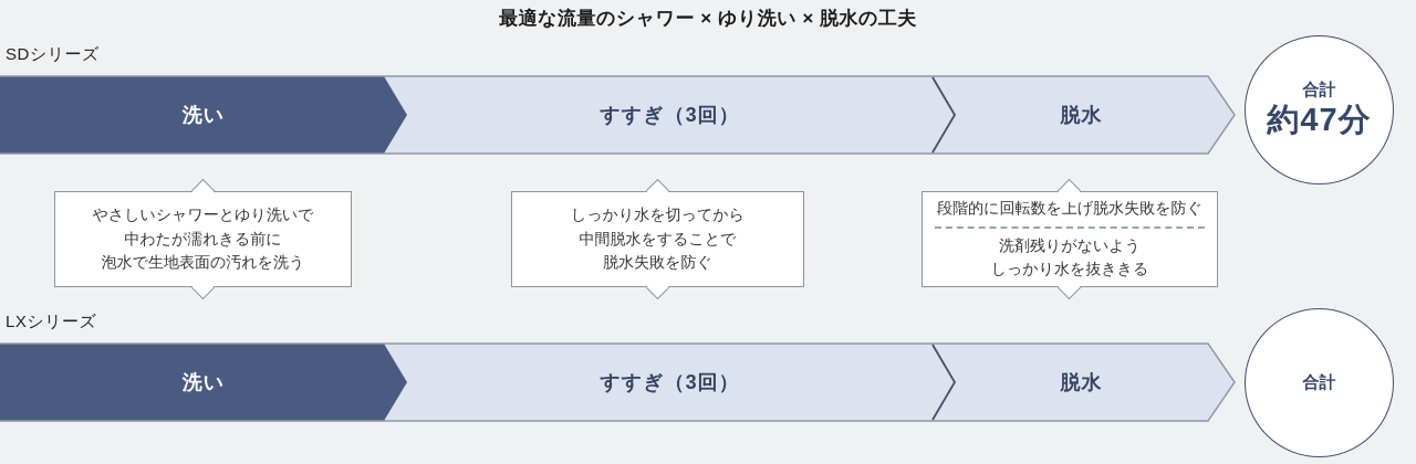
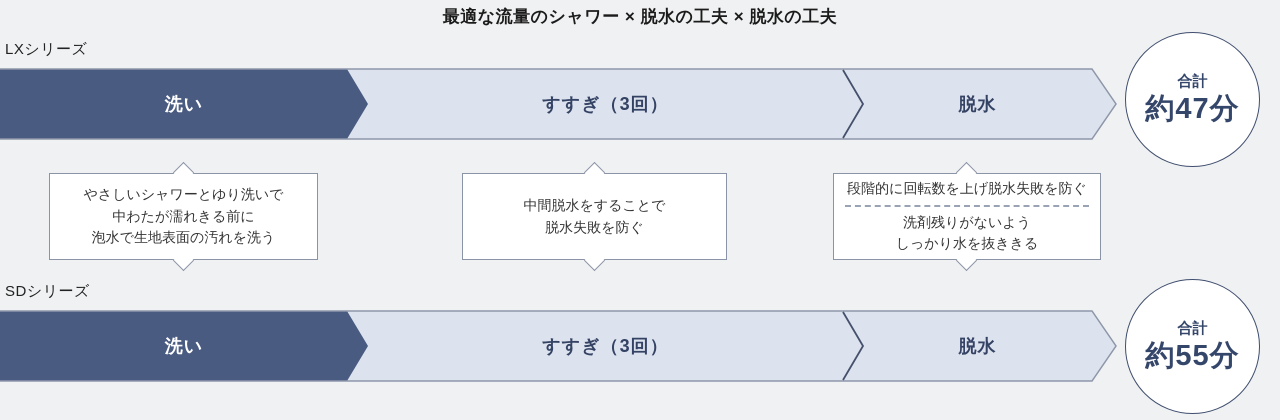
- 最適な流量のシャワー × ゆり洗い × 脱水の工夫
+ 最適な流量のシャワー × 脱水の工夫 × 脱水の工夫
- SDシリーズ
+ LXシリーズ
  洗い
  すすぎ（3回）
  脱水
  合計
  約47分
  やさしいシャワーとゆり洗いで
  中わたが濡れきる前に
  泡水で生地表面の汚れを洗う
- しっかり水を切ってから
  中間脱水をすることで
  脱水失敗を防ぐ
  段階的に回転数を上げ脱水失敗を防ぐ
  洗剤残りがないよう
  しっかり水を抜ききる
- LXシリーズ
+ SDシリーズ
  洗い
  すすぎ（3回）
  脱水
  合計
+ 約55分
